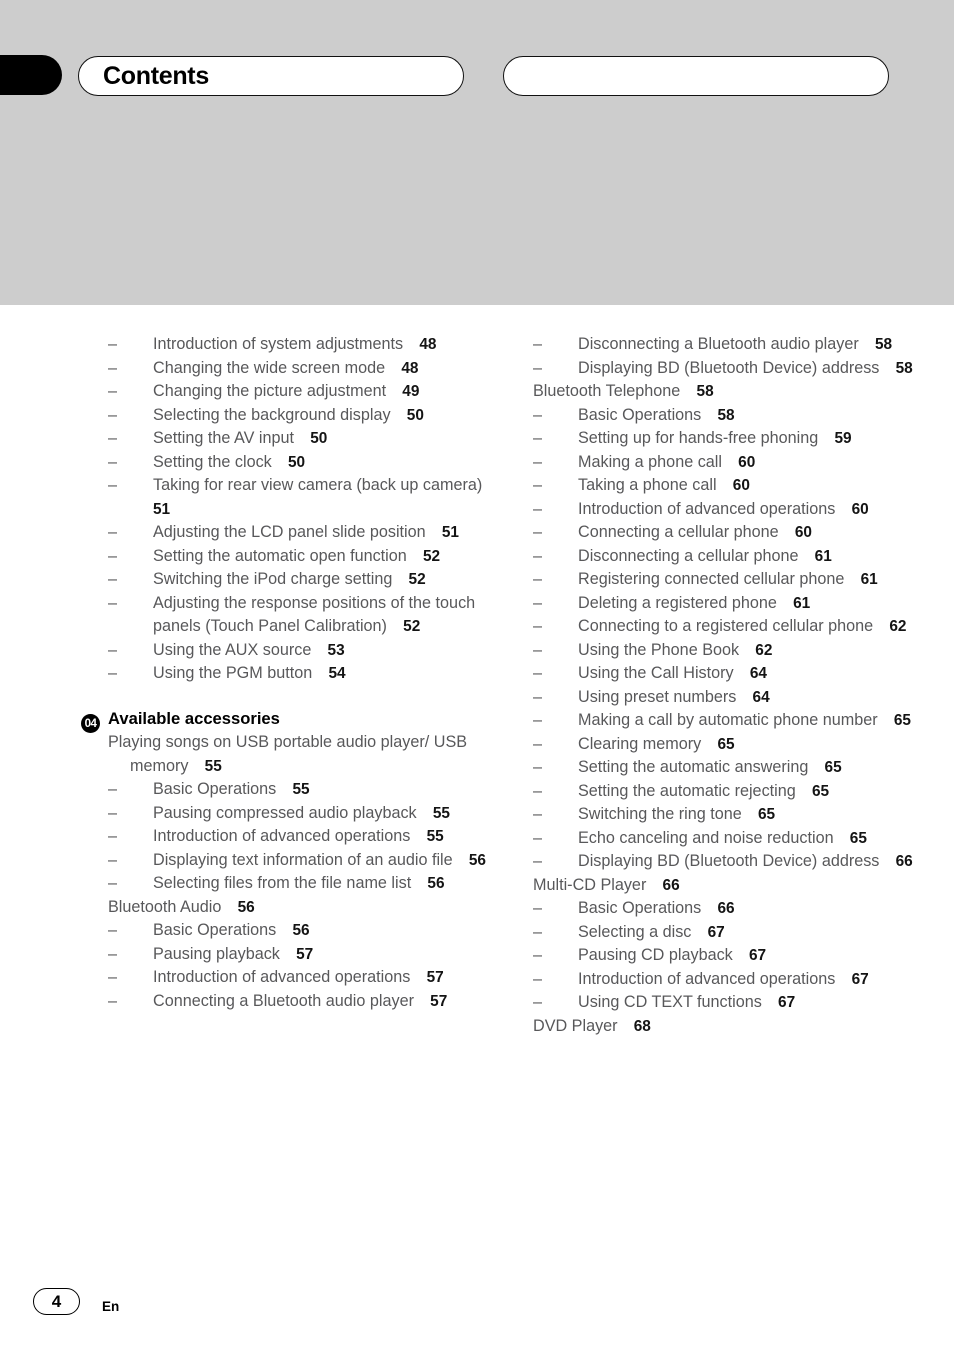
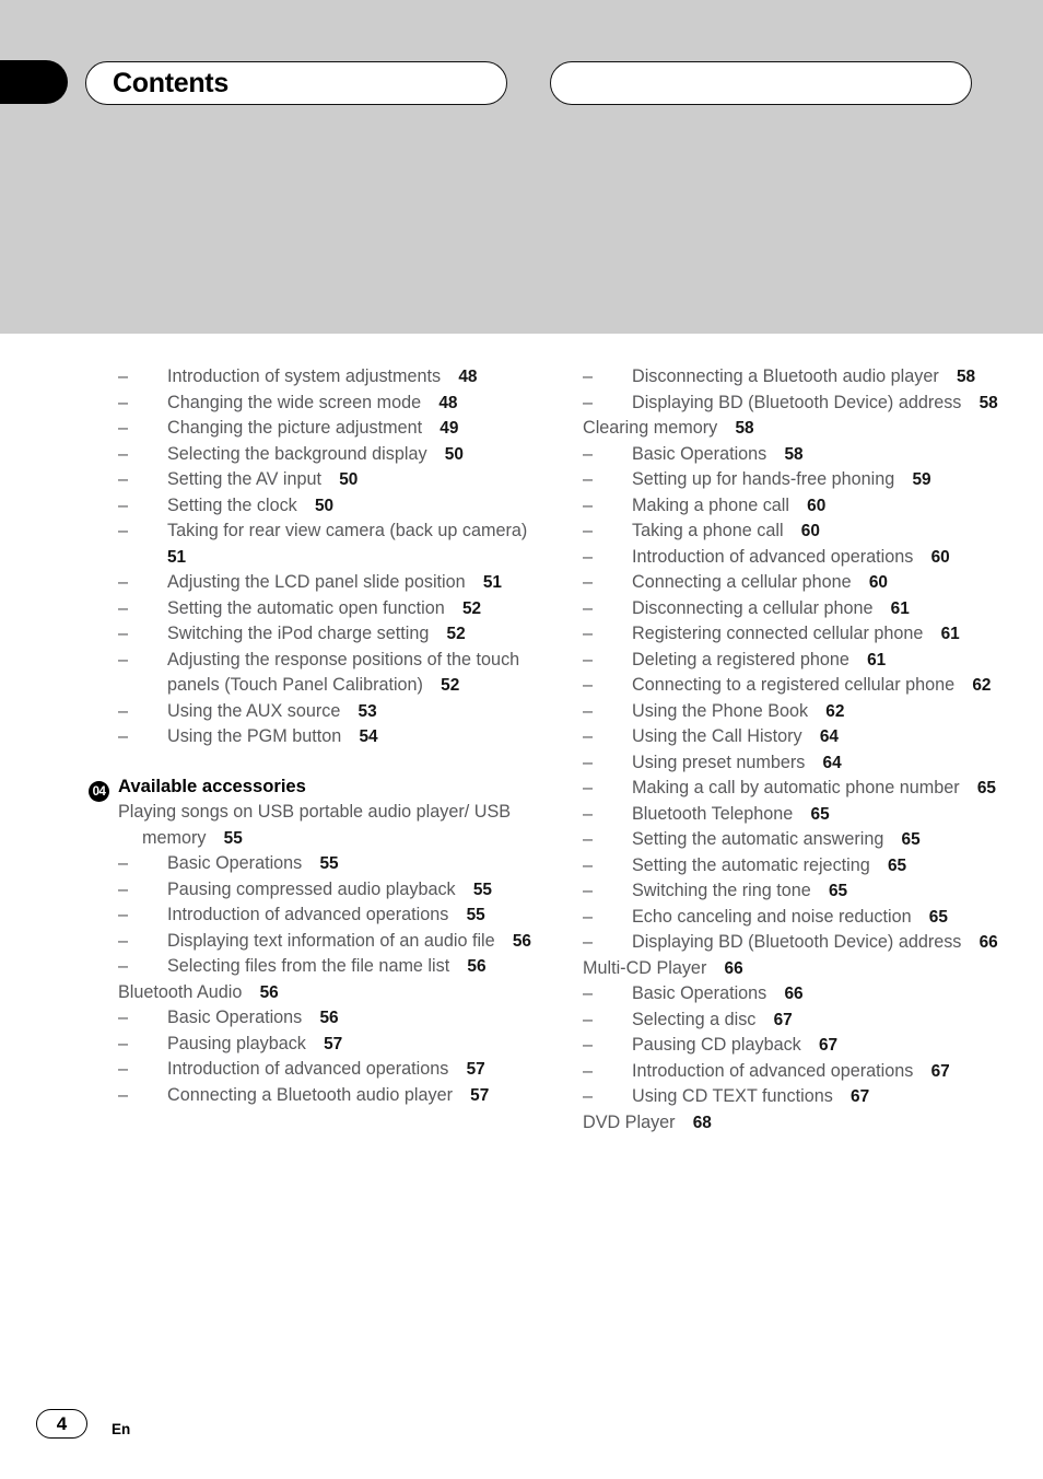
  Contents
  – Introduction of system adjustments 48
  – Changing the wide screen mode 48
  – Changing the picture adjustment 49
  – Selecting the background display 50
  – Setting the AV input 50
  – Setting the clock 50
  – Taking for rear view camera (back up camera) 51
  – Adjusting the LCD panel slide position 51
  – Setting the automatic open function 52
  – Switching the iPod charge setting 52
  – Adjusting the response positions of the touch panels (Touch Panel Calibration) 52
  – Using the AUX source 53
  – Using the PGM button 54
  04
  Available accessories
  Playing songs on USB portable audio player/ USB memory 55
  – Basic Operations 55
  – Pausing compressed audio playback 55
  – Introduction of advanced operations 55
  – Displaying text information of an audio file 56
  – Selecting files from the file name list 56
  Bluetooth Audio 56
  – Basic Operations 56
  – Pausing playback 57
  – Introduction of advanced operations 57
  – Connecting a Bluetooth audio player 57
  – Disconnecting a Bluetooth audio player 58
  – Displaying BD (Bluetooth Device) address 58
- Bluetooth Telephone 58
+ Clearing memory 58
  – Basic Operations 58
  – Setting up for hands-free phoning 59
  – Making a phone call 60
  – Taking a phone call 60
  – Introduction of advanced operations 60
  – Connecting a cellular phone 60
  – Disconnecting a cellular phone 61
  – Registering connected cellular phone 61
  – Deleting a registered phone 61
  – Connecting to a registered cellular phone 62
  – Using the Phone Book 62
  – Using the Call History 64
  – Using preset numbers 64
  – Making a call by automatic phone number 65
- – Clearing memory 65
+ – Bluetooth Telephone 65
  – Setting the automatic answering 65
  – Setting the automatic rejecting 65
  – Switching the ring tone 65
  – Echo canceling and noise reduction 65
  – Displaying BD (Bluetooth Device) address 66
  Multi-CD Player 66
  – Basic Operations 66
  – Selecting a disc 67
  – Pausing CD playback 67
  – Introduction of advanced operations 67
  – Using CD TEXT functions 67
  DVD Player 68
  4
  En
